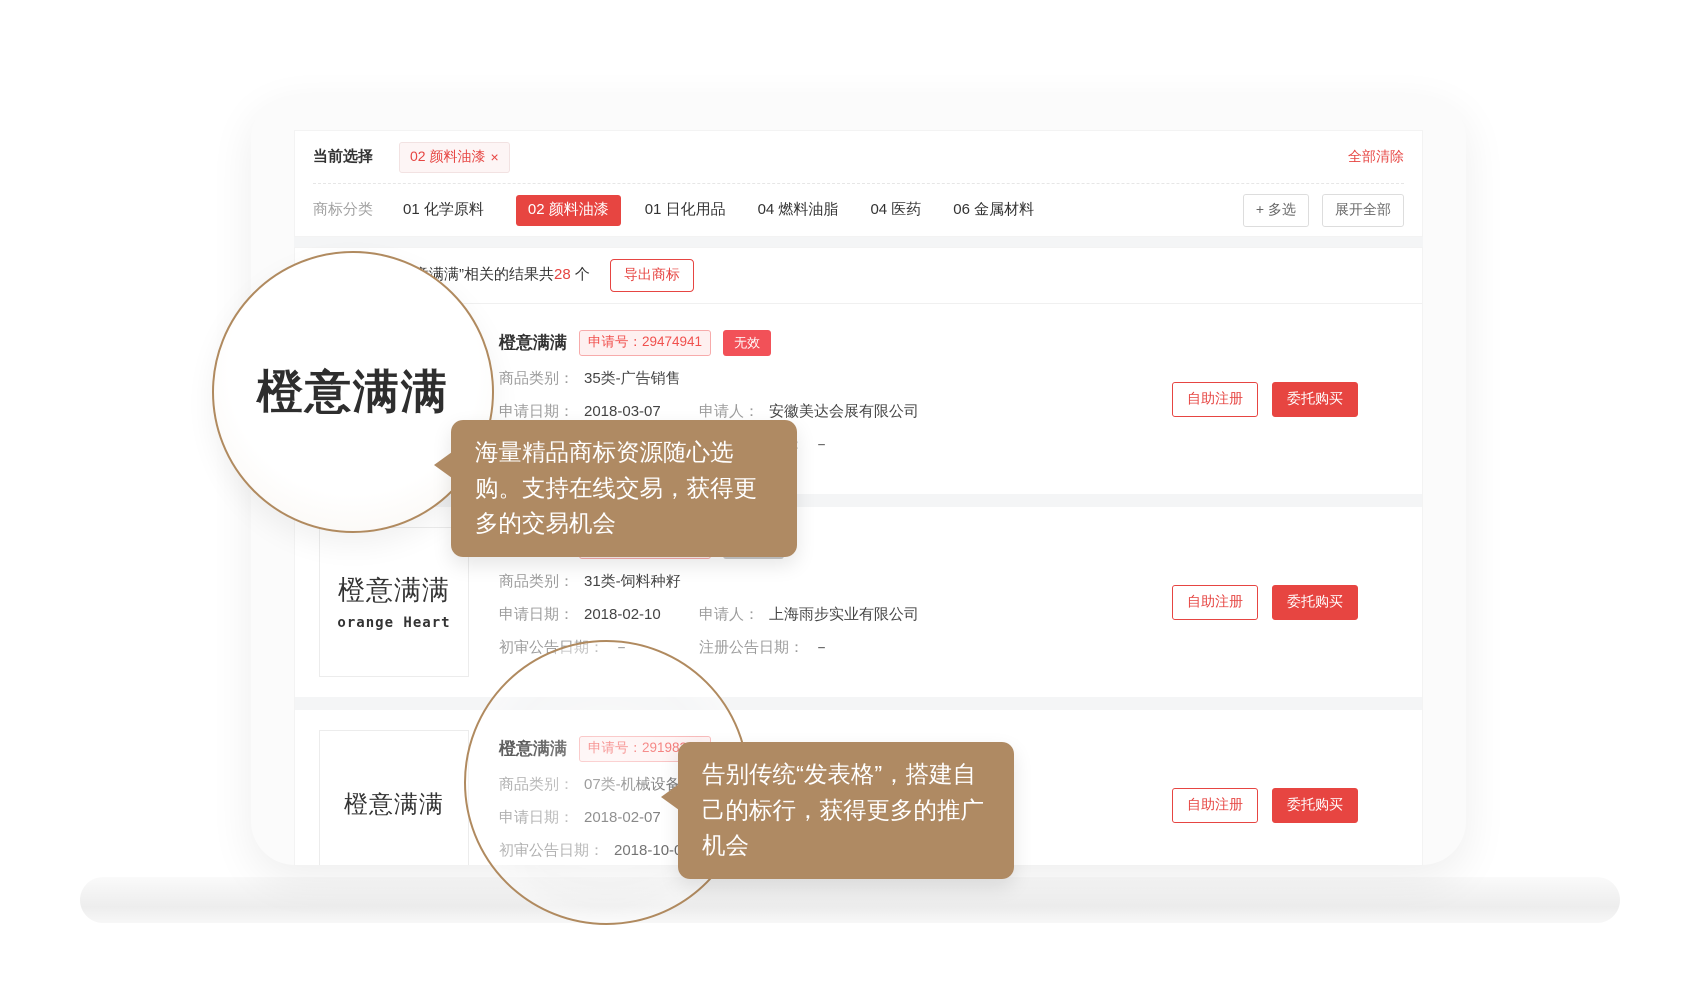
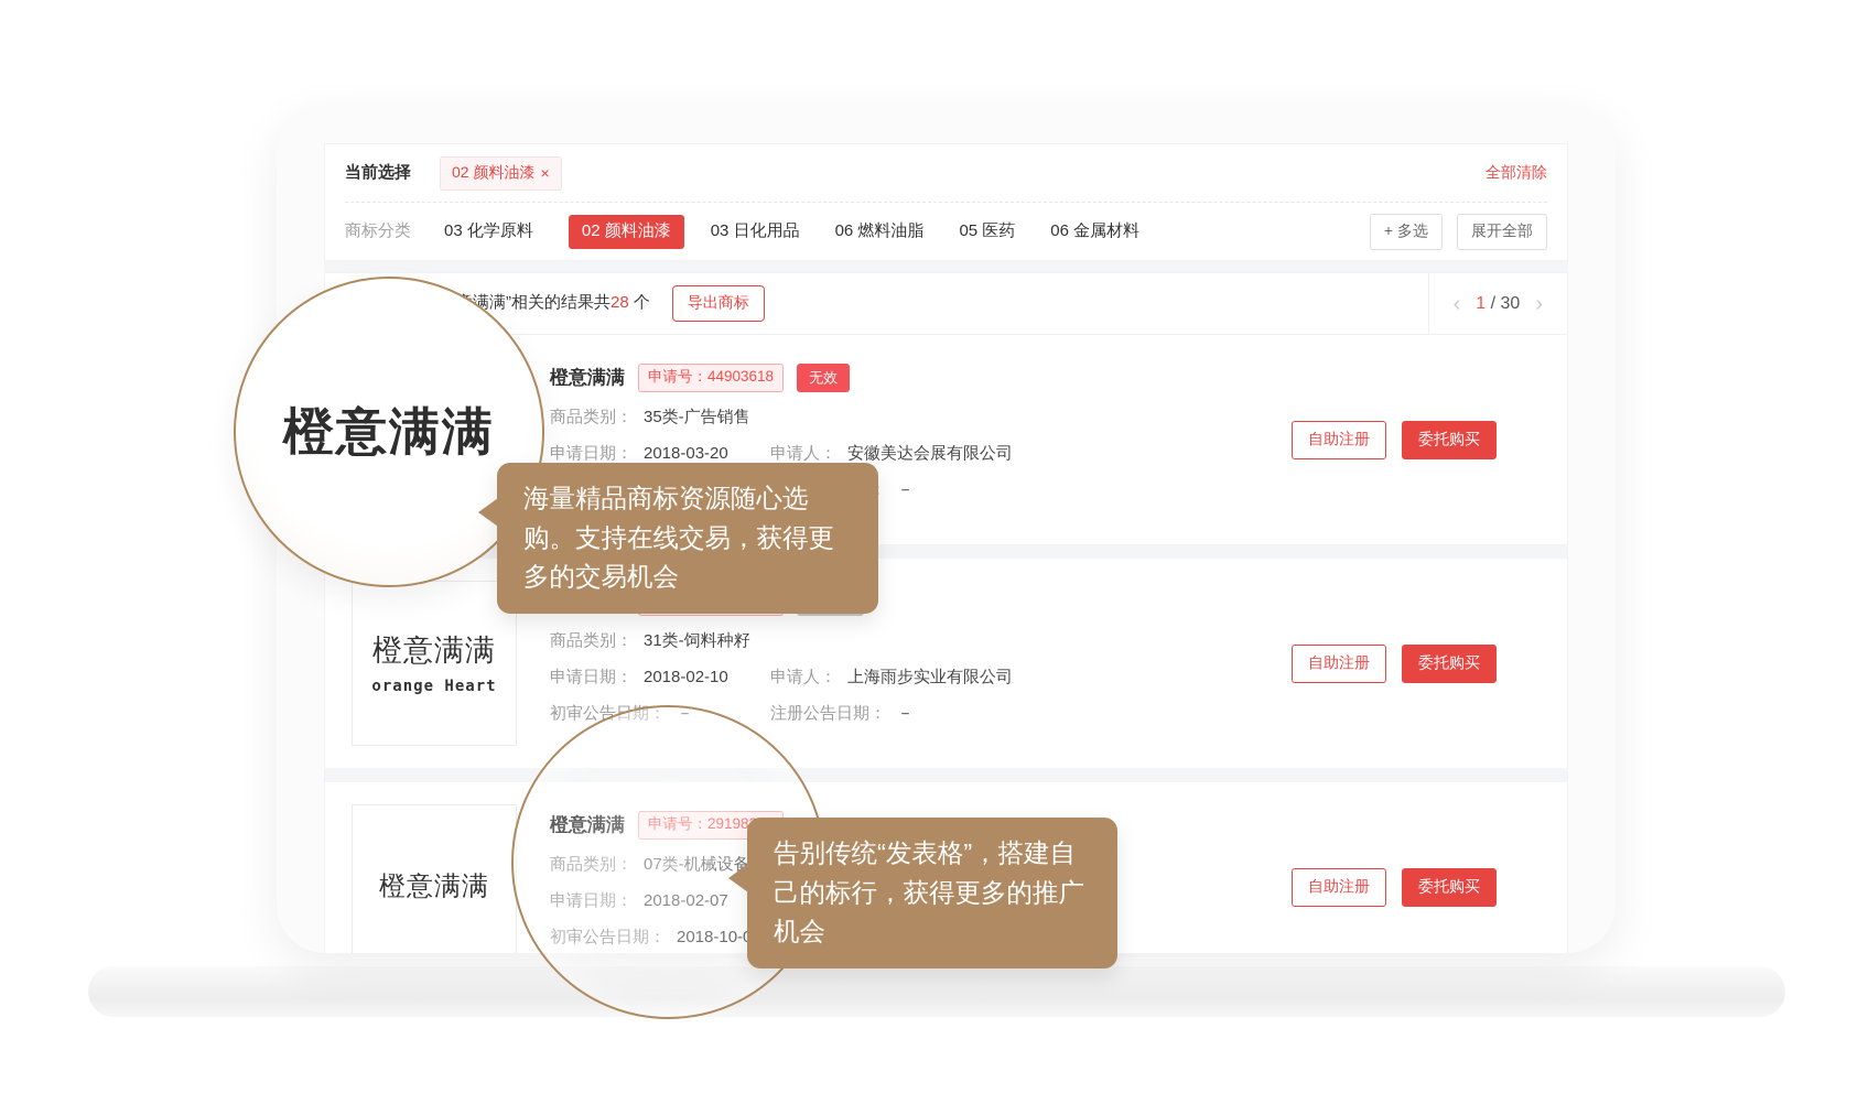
  当前选择
  02 颜料油漆
  ×
  全部清除
  商标分类
- 01 化学原料
+ 03 化学原料
  02 颜料油漆
- 01 日化用品
+ 03 日化用品
- 04 燃料油脂
+ 06 燃料油脂
- 04 医药
+ 05 医药
  06 金属材料
  + 多选
  展开全部
  导出商标
+ ‹
+ 1 / 30
+ ›
  橙意满满
- 申请号：29474941
+ 申请号：44903618
  无效
  商品类别：
  35类-广告销售
  申请日期：
- 2018-03-07
+ 2018-03-20
  申请人：
  安徽美达会展有限公司
  －
  自助注册
  委托购买
  橙意满满
  orange Heart
  商品类别：
  31类-饲料种籽
  申请日期：
  2018-02-10
  申请人：
  上海雨步实业有限公司
  注册公告日期：
  －
  自助注册
  委托购买
  橙意满满
  自助注册
  委托购买
  橙意满满
  海量精品商标资源随心选购。支持在线交易，获得更多的交易机会
  告别传统“发表格”，搭建自己的标行，获得更多的推广机会
